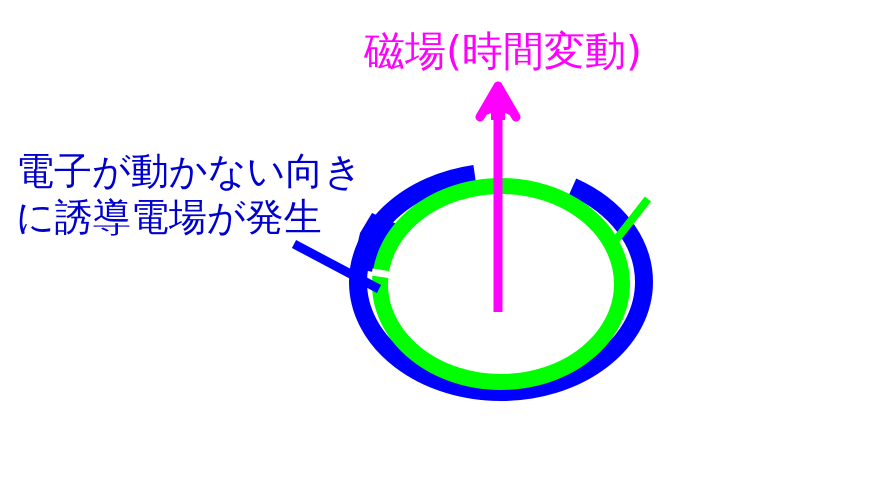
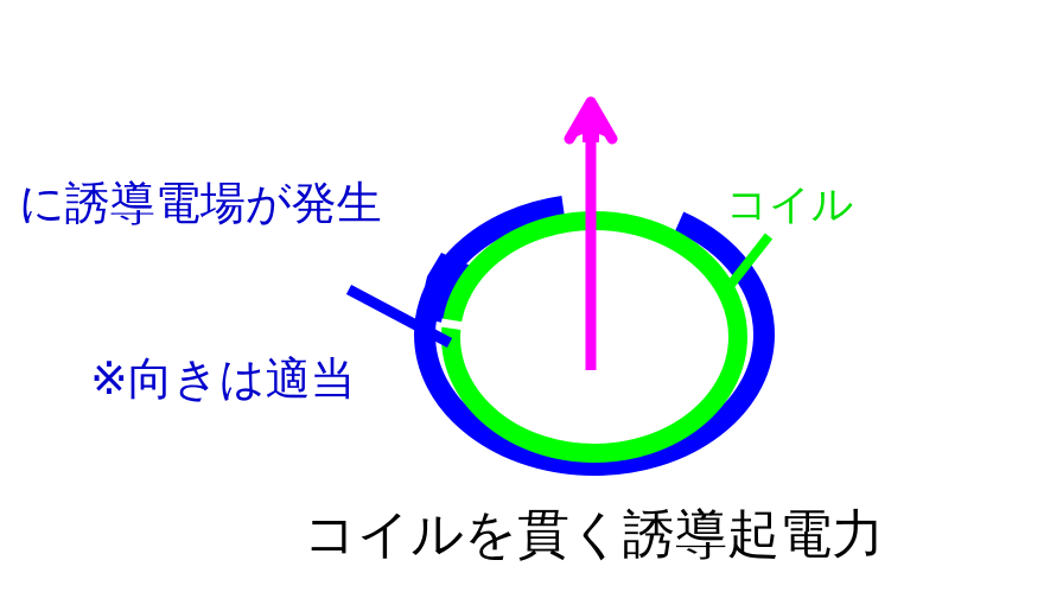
- 磁場(時間変動)
- 電子が動かない向き
  に誘導電場が発生
+ ※向きは適当
+ コイル
+ コイルを貫く誘導起電力
